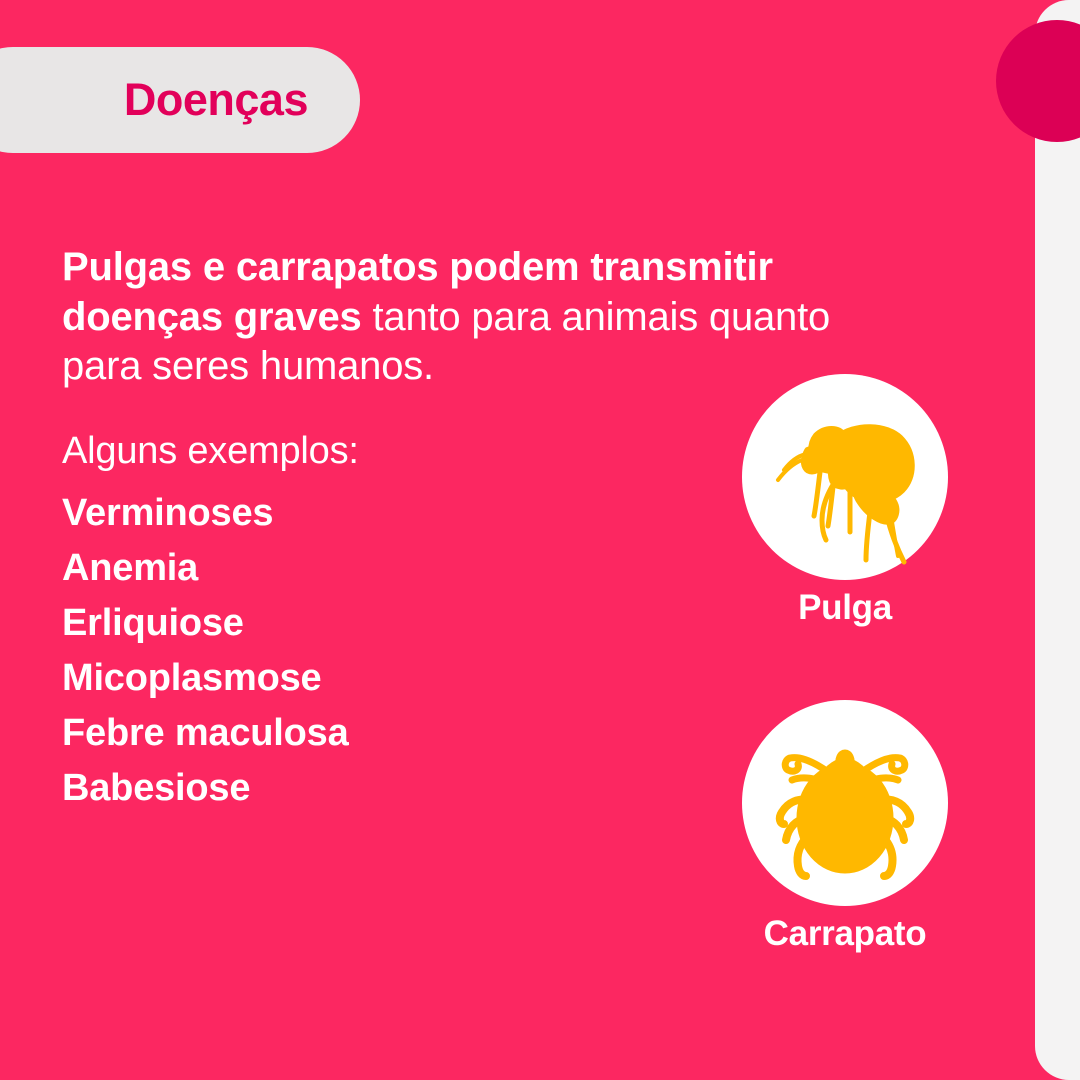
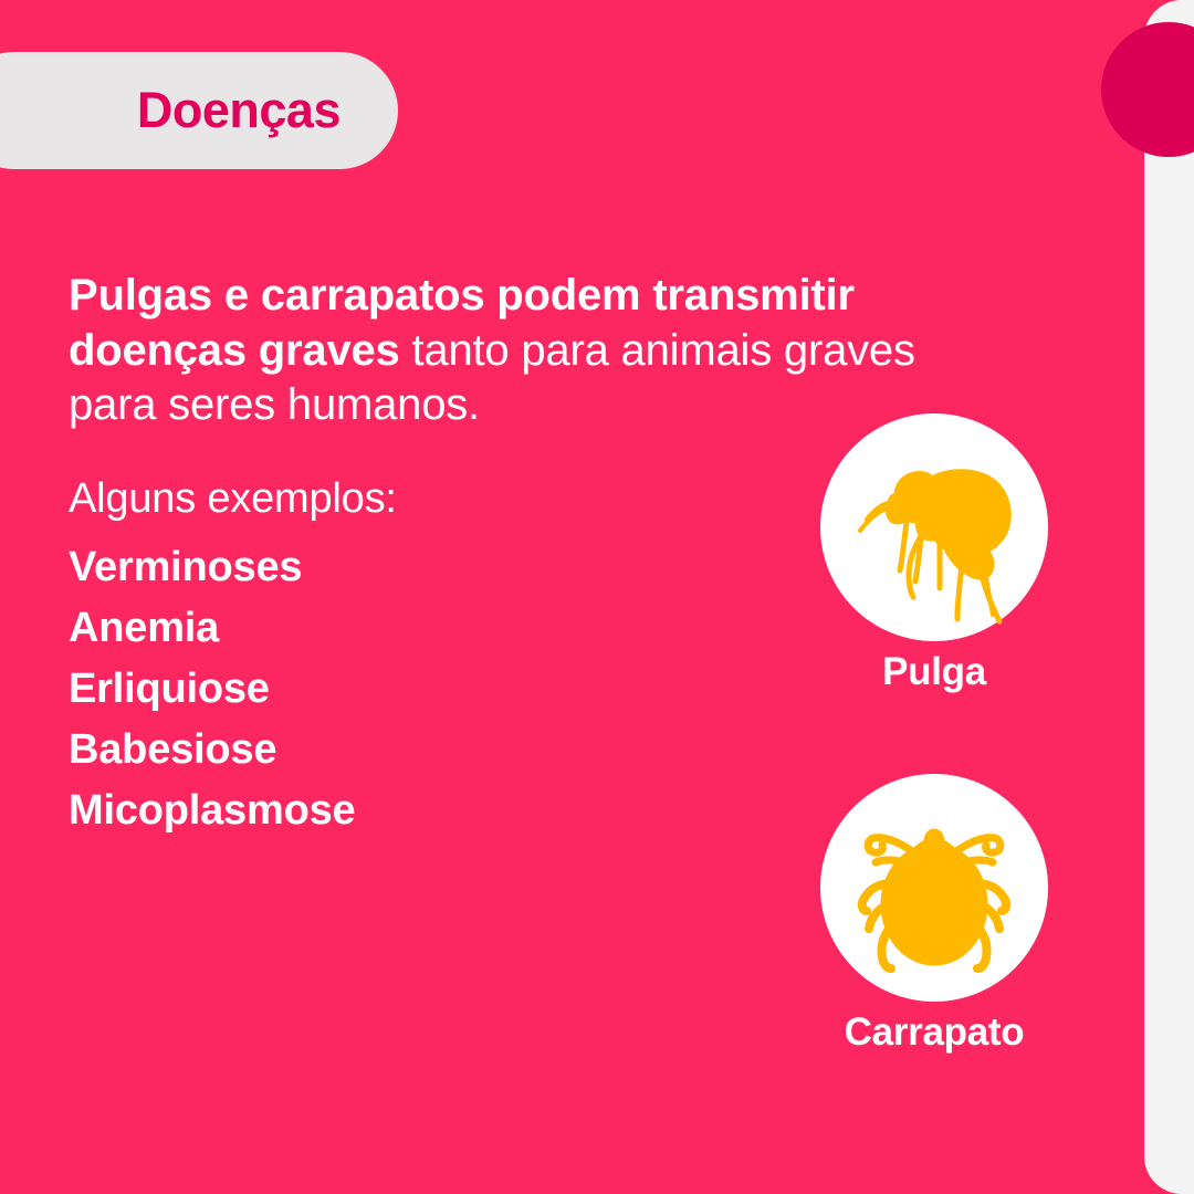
  Doenças
- Pulgas e carrapatos podem transmitir doenças graves tanto para animais quanto para seres humanos.
+ Pulgas e carrapatos podem transmitir doenças graves tanto para animais graves para seres humanos.
  Alguns exemplos:
  Verminoses
  Anemia
  Erliquiose
- Micoplasmose
+ Babesiose
- Febre maculosa
- Babesiose
+ Micoplasmose
  Pulga
  Carrapato
